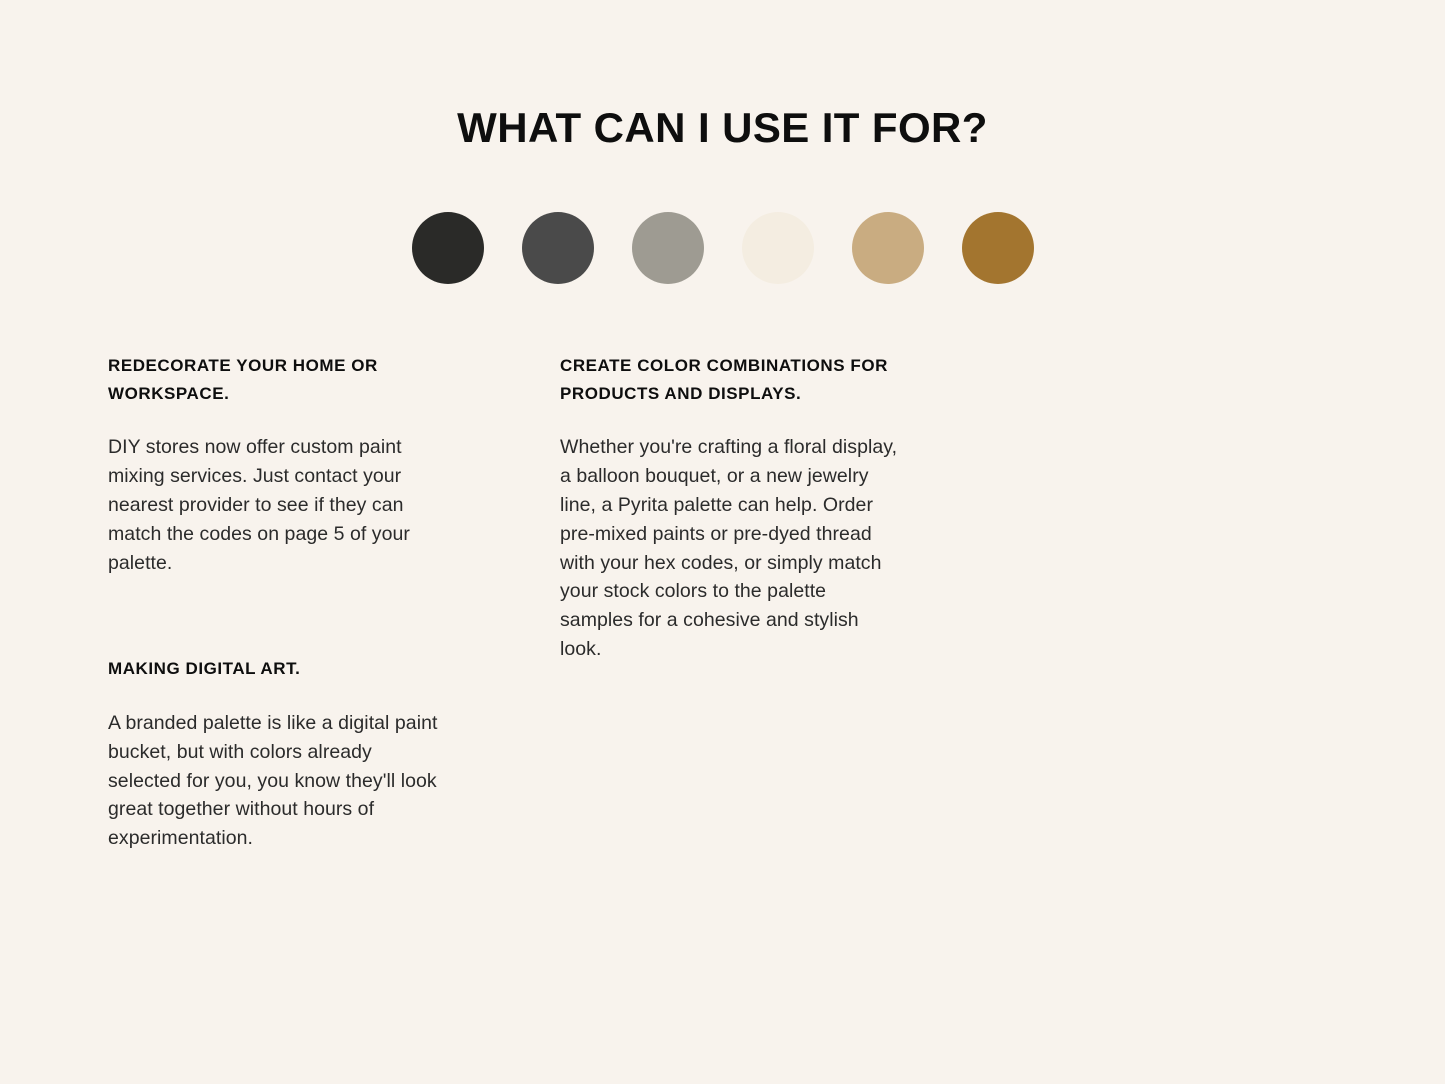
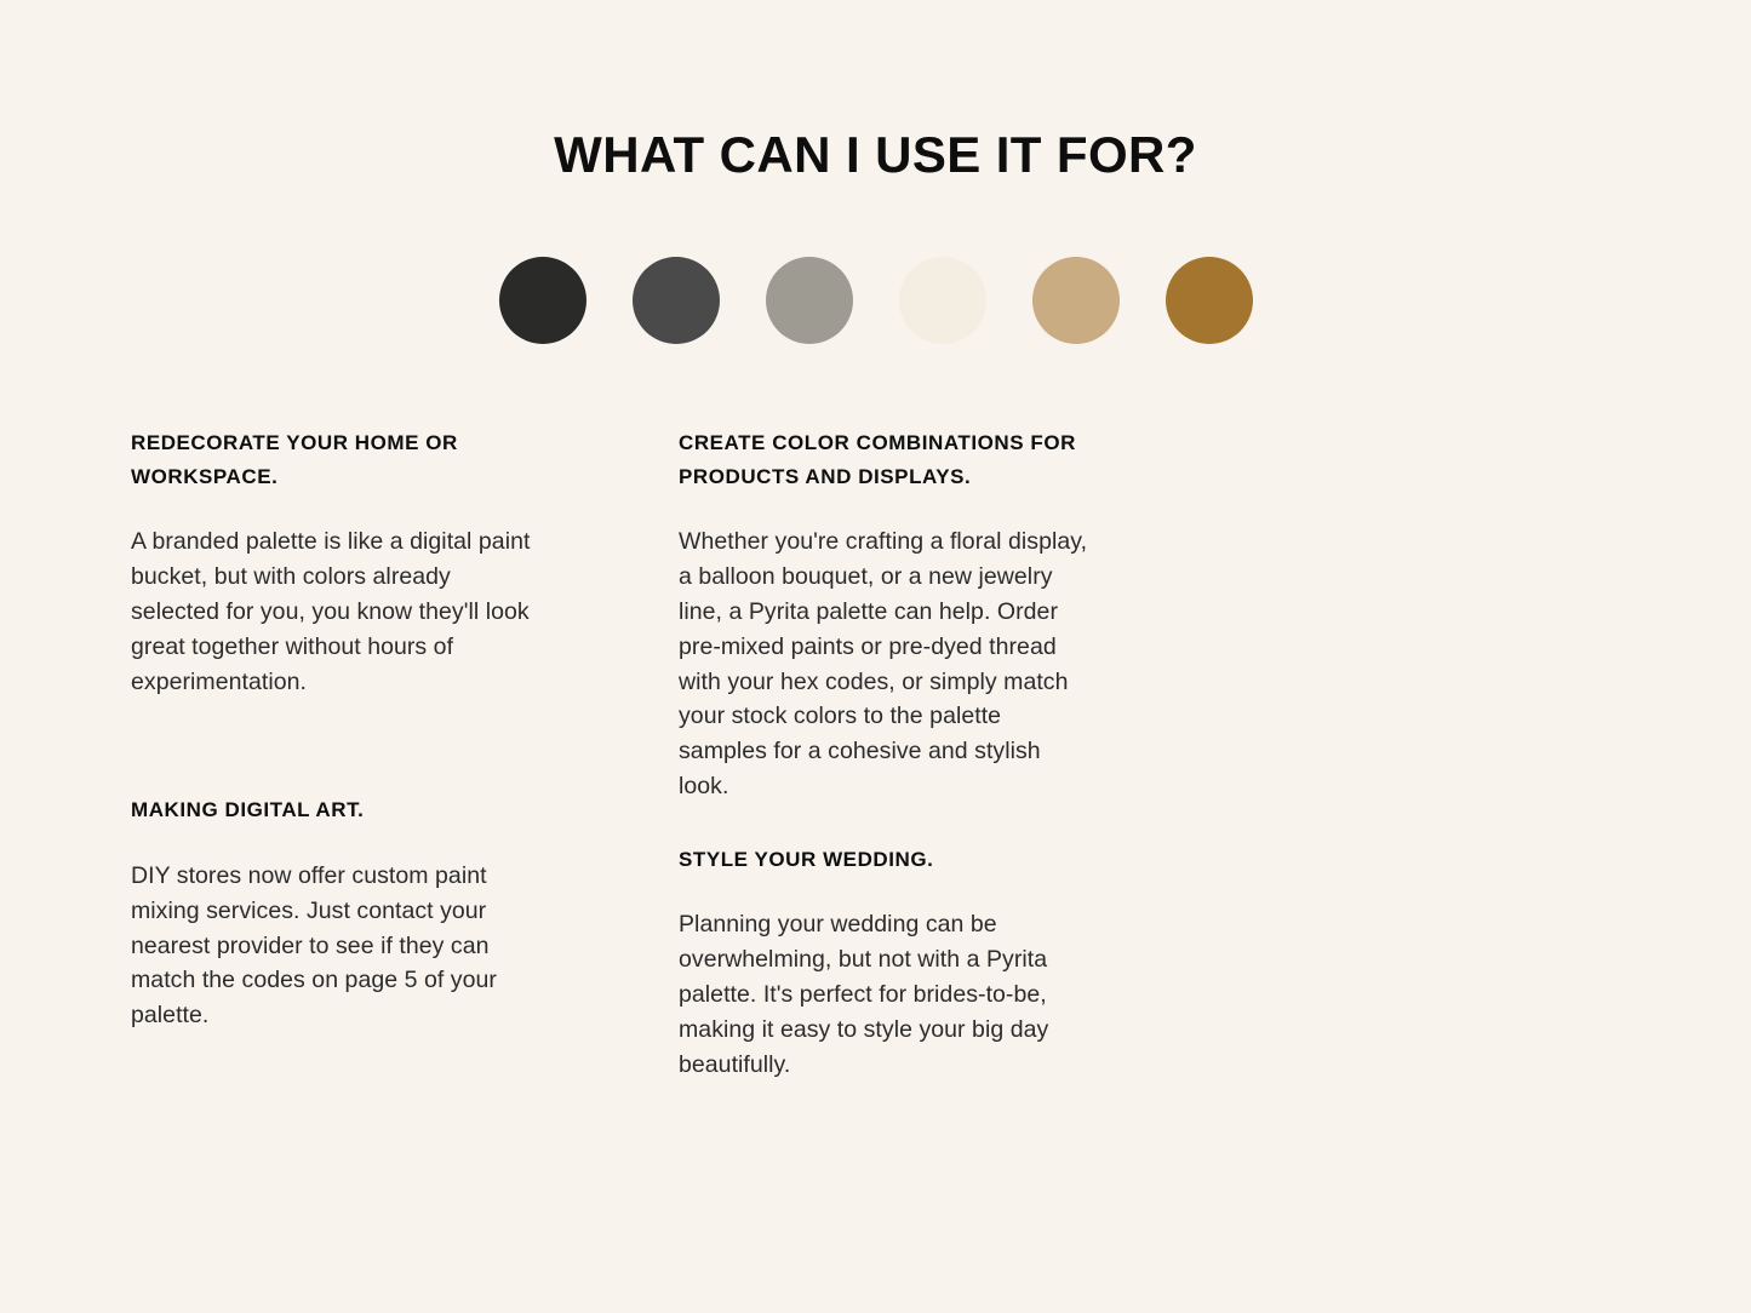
  WHAT CAN I USE IT FOR?
  REDECORATE YOUR HOME OR WORKSPACE.
- DIY stores now offer custom paint mixing services. Just contact your nearest provider to see if they can match the codes on page 5 of your palette.
+ A branded palette is like a digital paint bucket, but with colors already selected for you, you know they'll look great together without hours of experimentation.
  MAKING DIGITAL ART.
- A branded palette is like a digital paint bucket, but with colors already selected for you, you know they'll look great together without hours of experimentation.
+ DIY stores now offer custom paint mixing services. Just contact your nearest provider to see if they can match the codes on page 5 of your palette.
  CREATE COLOR COMBINATIONS FOR PRODUCTS AND DISPLAYS.
  Whether you're crafting a floral display, a balloon bouquet, or a new jewelry line, a Pyrita palette can help. Order pre-mixed paints or pre-dyed thread with your hex codes, or simply match your stock colors to the palette samples for a cohesive and stylish look.
+ STYLE YOUR WEDDING.
+ Planning your wedding can be overwhelming, but not with a Pyrita palette. It's perfect for brides-to-be, making it easy to style your big day beautifully.
